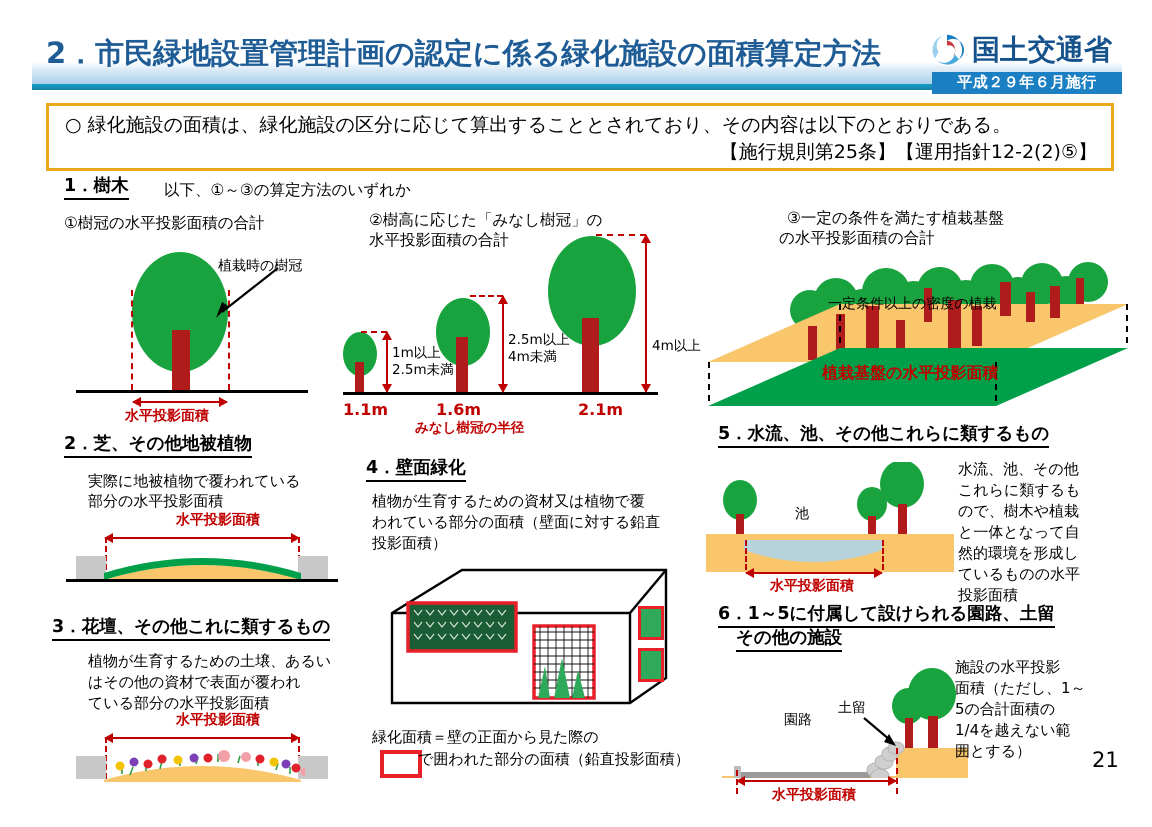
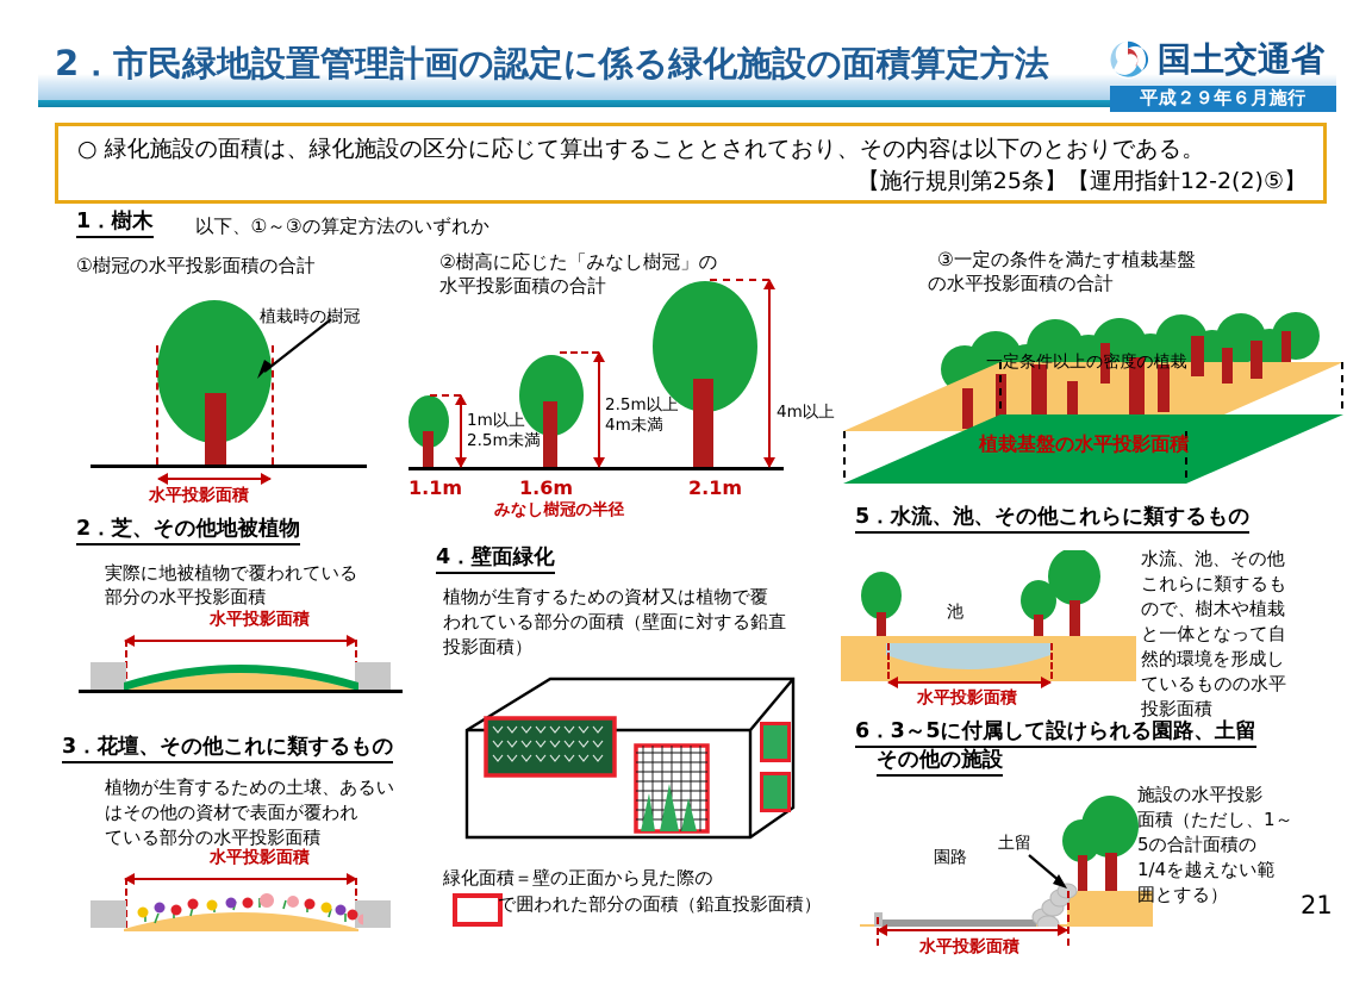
  2．市民緑地設置管理計画の認定に係る緑化施設の面積算定方法
  国土交通省
  平成２９年６月施行
  ○ 緑化施設の面積は、緑化施設の区分に応じて算出することとされており、その内容は以下のとおりである。
  【施行規則第25条】【運用指針12-2(2)⑤】
  1．樹木
  以下、①～③の算定方法のいずれか
  ①樹冠の水平投影面積の合計
  水平投影面積
  植栽時の樹冠
  ②樹高に応じた「みなし樹冠」の
  水平投影面積の合計
  1m以上
  2.5m未満
  1.1m
  2.5m以上
  4m未満
  1.6m
  4m以上
  2.1m
  みなし樹冠の半径
  ③一定の条件を満たす植栽基盤
  の水平投影面積の合計
  一定条件以上の密度の植栽
  植栽基盤の水平投影面積
  2．芝、その他地被植物
  実際に地被植物で覆われている
  部分の水平投影面積
  水平投影面積
  3．花壇、その他これに類するもの
  植物が生育するための土壌、あるい
  はその他の資材で表面が覆われ
  ている部分の水平投影面積
  水平投影面積
  4．壁面緑化
  植物が生育するための資材又は植物で覆
  われている部分の面積（壁面に対する鉛直
  投影面積）
  緑化面積＝壁の正面から見た際の
  で囲われた部分の面積（鉛直投影面積）
  5．水流、池、その他これらに類するもの
  池
  水平投影面積
  水流、池、その他
  これらに類するも
  ので、樹木や植栽
  と一体となって自
  然的環境を形成し
  ているものの水平
  投影面積
- 6．1～5に付属して設けられる園路、土留
+ 6．3～5に付属して設けられる園路、土留
  その他の施設
  土留
  園路
  水平投影面積
  施設の水平投影
  面積（ただし、1～
  5の合計面積の
  1/4を越えない範
  囲とする）
  21
